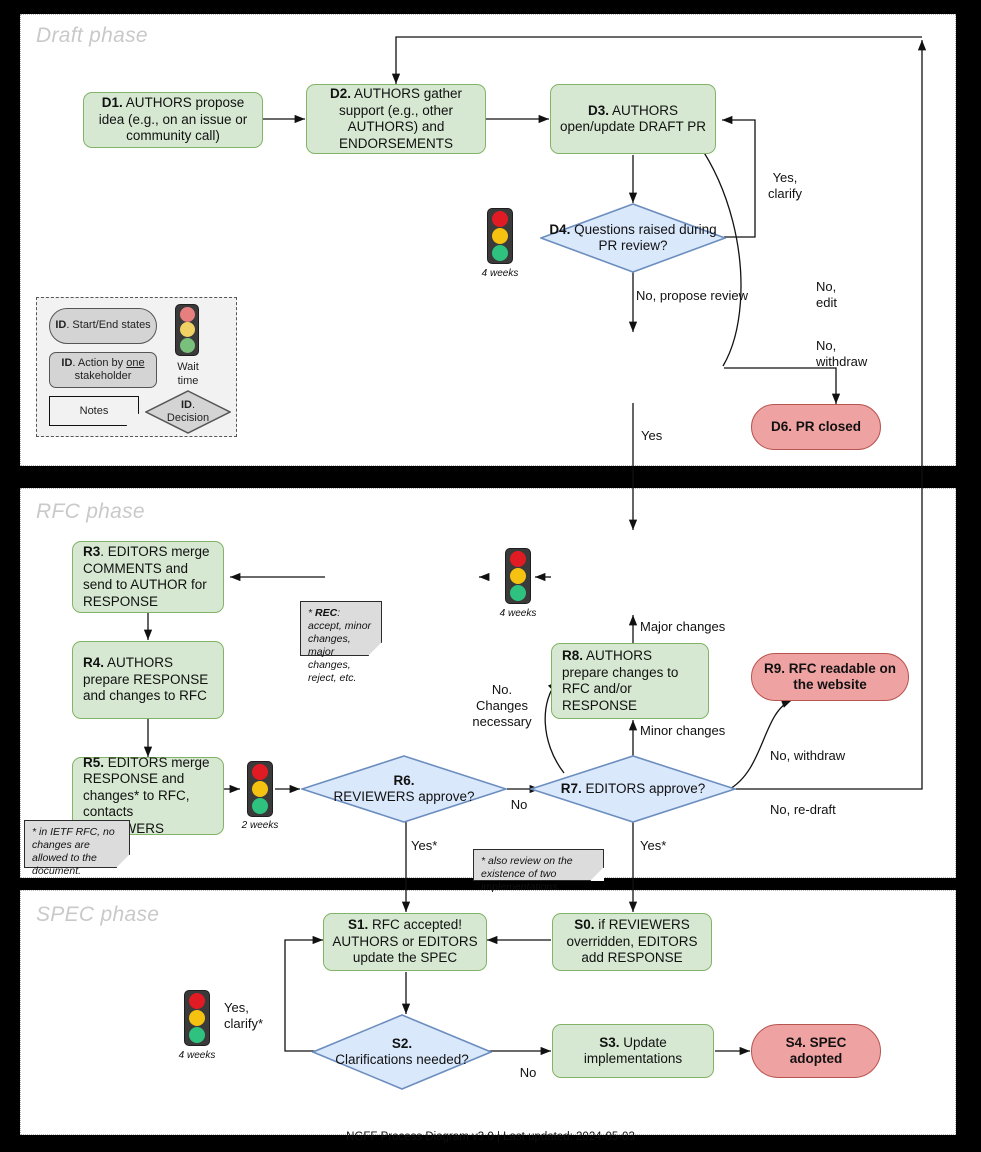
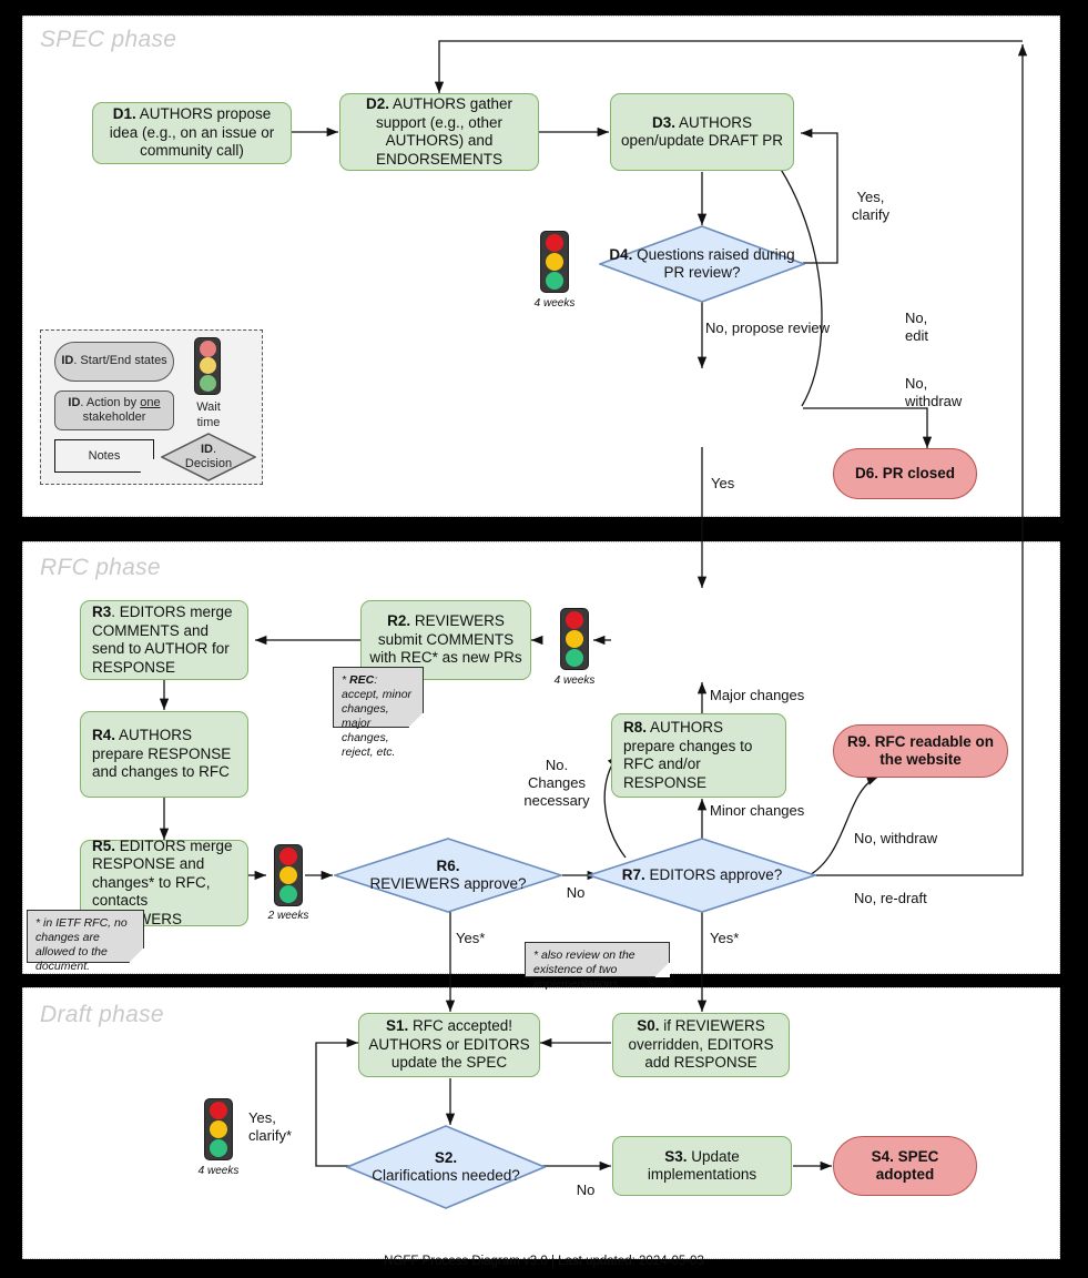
- Draft phase
+ SPEC phase
  RFC phase
- SPEC phase
+ Draft phase
  D1. AUTHORS propose idea (e.g., on an issue or community call)
  D2. AUTHORS gather support (e.g., other AUTHORS) and ENDORSEMENTS
  D3. AUTHORS open/update DRAFT PR
  D4. Questions raised during PR review?
  D6. PR closed
  Yes,
  clarify
  No, propose review
  No,
  edit
  No,
  withdraw
  Yes
  4 weeks
  ID. Start/End states
  ID. Action by one stakeholder
  Notes
  Wait
  time
  ID.
  Decision
  R3. EDITORS merge COMMENTS and send to AUTHOR for RESPONSE
  R4. AUTHORS prepare RESPONSE and changes to RFC
  R5. EDITORS merge RESPONSE and changes* to RFC, contacts ERS
+ R2. REVIEWERS submit COMMENTS with REC* as new PRs
  R8. AUTHORS prepare changes to RFC and/or RESPONSE
  R9. RFC readable on the website
  R6.
  REVIEWERS approve?
  R7. EDITORS approve?
  Major changes
  Minor changes
  No.
  Changes
  necessary
  No
  No, withdraw
  No, re-draft
  Yes*
  Yes*
  4 weeks
  2 weeks
  * REC: accept, minor changes, major changes, reject, etc.
  * in IETF RFC, no changes are allowed to the document.
  * also review on the existence of two implementations.
  S1. RFC accepted! AUTHORS or EDITORS update the SPEC
  S0. if REVIEWERS overridden, EDITORS add RESPONSE
  S2.
  Clarifications needed?
  S3. Update implementations
  S4. SPEC adopted
  Yes,
  clarify*
  No
  4 weeks
  NGFF Process Diagram v3.0 | Last updated: 2024-05-03
